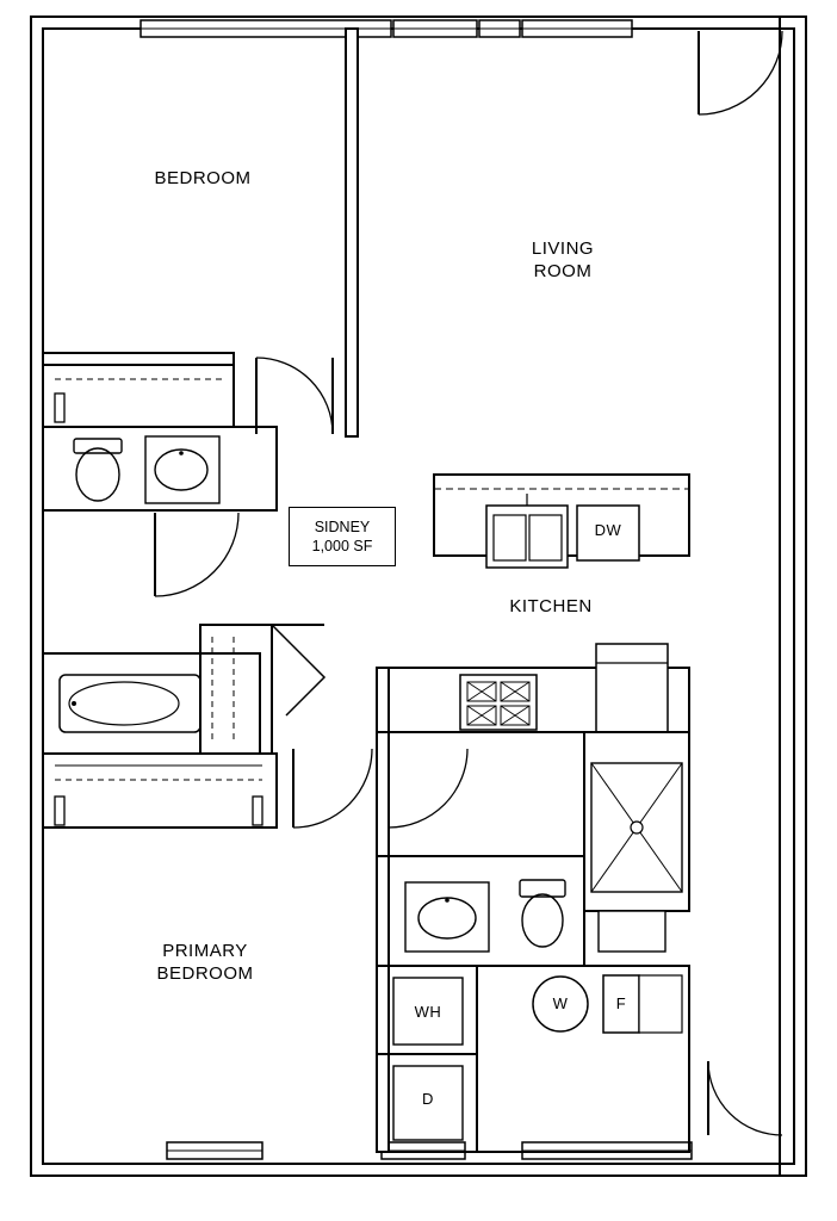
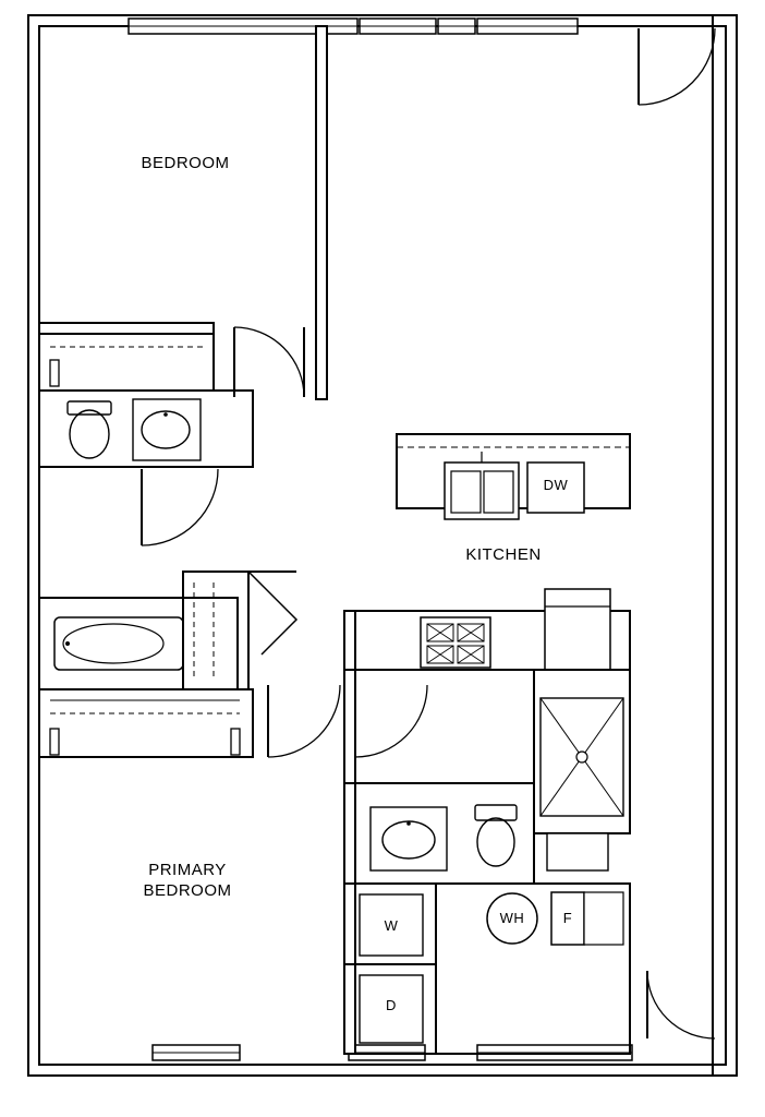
  BEDROOM
- LIVING
- ROOM
  KITCHEN
  PRIMARY
  BEDROOM
- SIDNEY
- 1,000 SF
  DW
- WH
+ W
  D
- W
+ WH
  F
